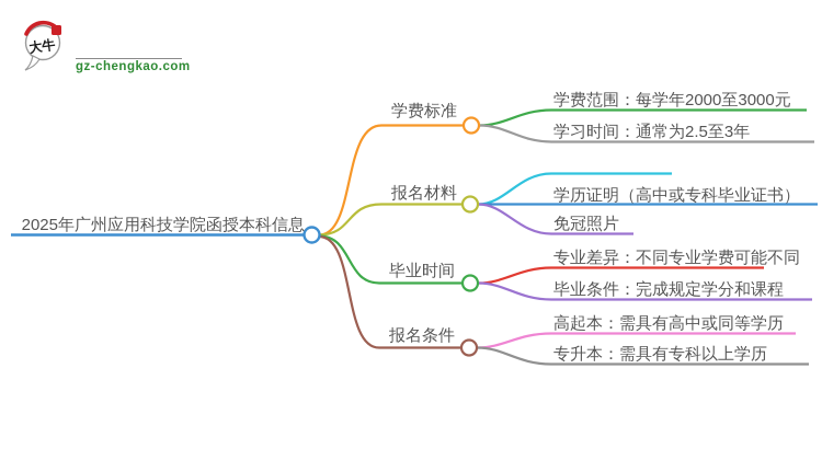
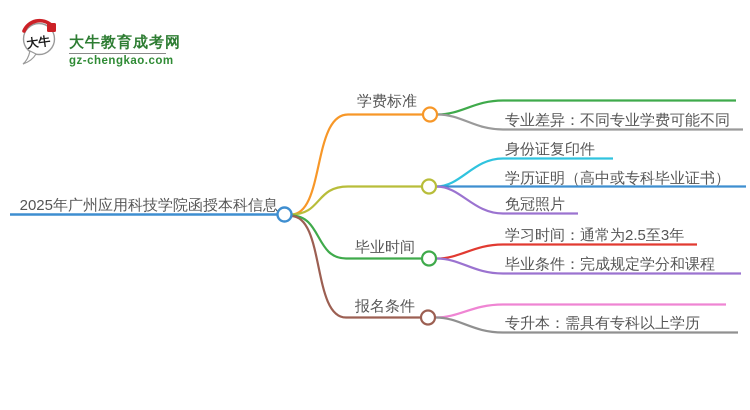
+ 大牛教育成考网
  gz-chengkao.com
  2025年广州应用科技学院函授本科信息
  学费标准
- 报名材料
  毕业时间
  报名条件
- 学费范围：每学年2000至3000元
- 学习时间：通常为2.5至3年
+ 专业差异：不同专业学费可能不同
+ 身份证复印件
  学历证明（高中或专科毕业证书）
  免冠照片
- 专业差异：不同专业学费可能不同
+ 学习时间：通常为2.5至3年
  毕业条件：完成规定学分和课程
- 高起本：需具有高中或同等学历
  专升本：需具有专科以上学历
